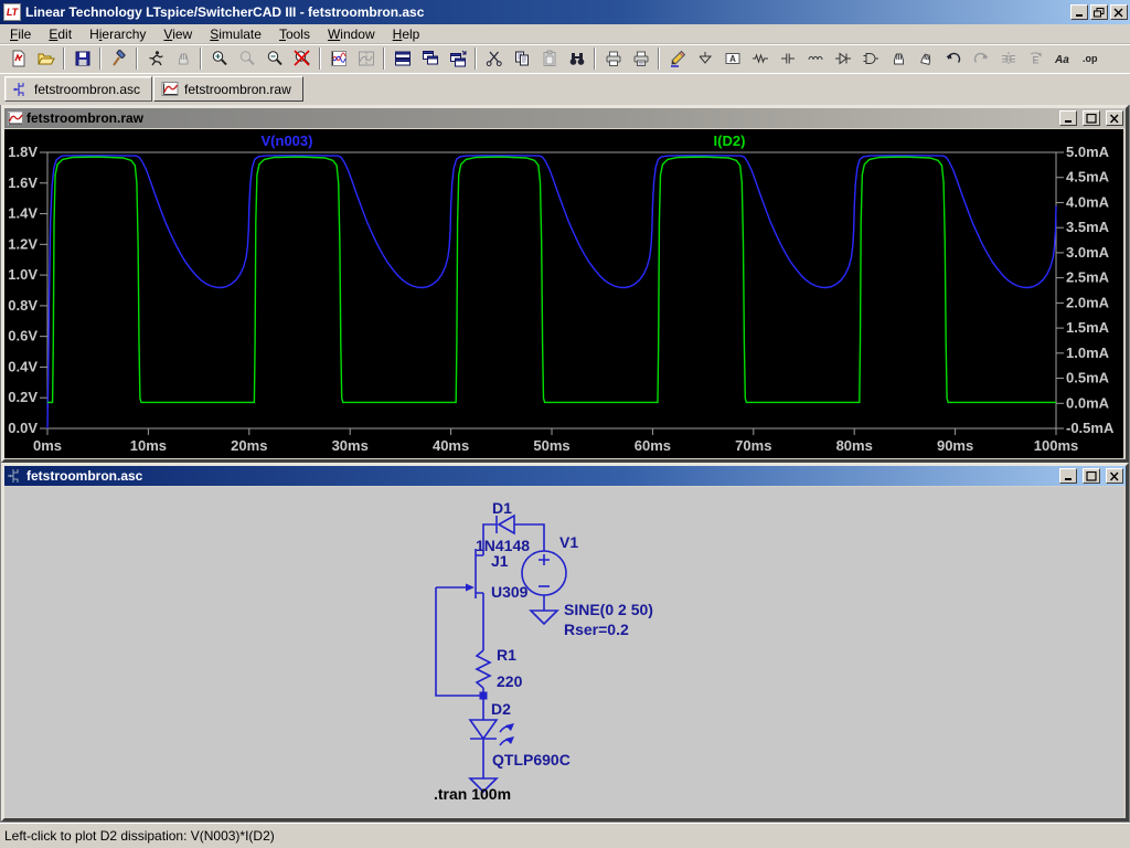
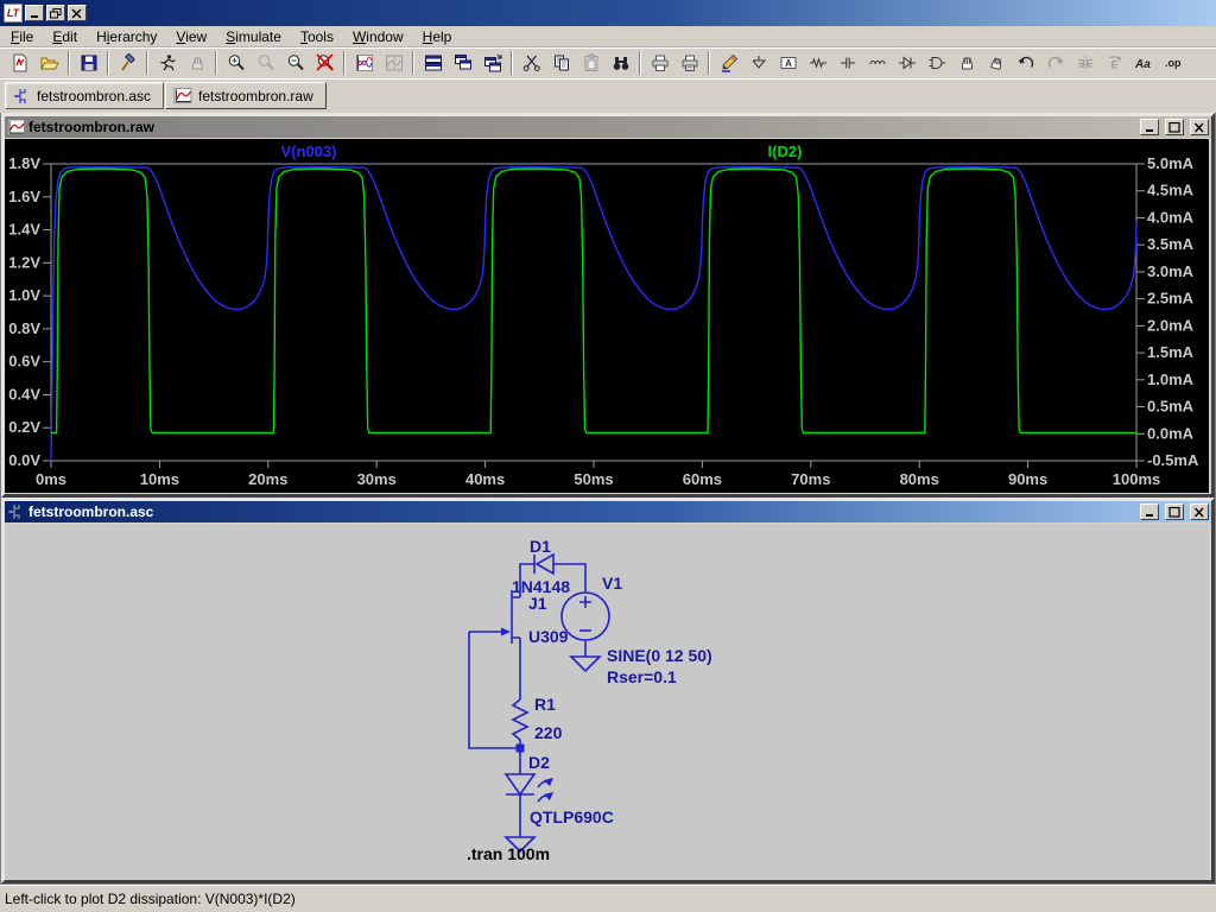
  LT
- Linear Technology LTspice/SwitcherCAD III - fetstroombron.asc
  File
  Edit
  Hierarchy
  View
  Simulate
  Tools
  Window
  Help
  A
  E
  E
  Aa
  .op
  fetstroombron.asc
  fetstroombron.raw
  fetstroombron.raw
  0ms
  10ms
  20ms
  30ms
  40ms
  50ms
  60ms
  70ms
  80ms
  90ms
  100ms
  1.8V
  1.6V
  1.4V
  1.2V
  1.0V
  0.8V
  0.6V
  0.4V
  0.2V
  0.0V
  5.0mA
  4.5mA
  4.0mA
  3.5mA
  3.0mA
  2.5mA
  2.0mA
  1.5mA
  1.0mA
  0.5mA
  0.0mA
  -0.5mA
  V(n003)
  I(D2)
  fetstroombron.asc
  D1
  1N4148
  V1
  J1
  U309
- SINE(0 2 50)
+ SINE(0 12 50)
- Rser=0.2
+ Rser=0.1
  R1
  220
  D2
  QTLP690C
  .tran 100m
  Left-click to plot D2 dissipation: V(N003)*I(D2)
